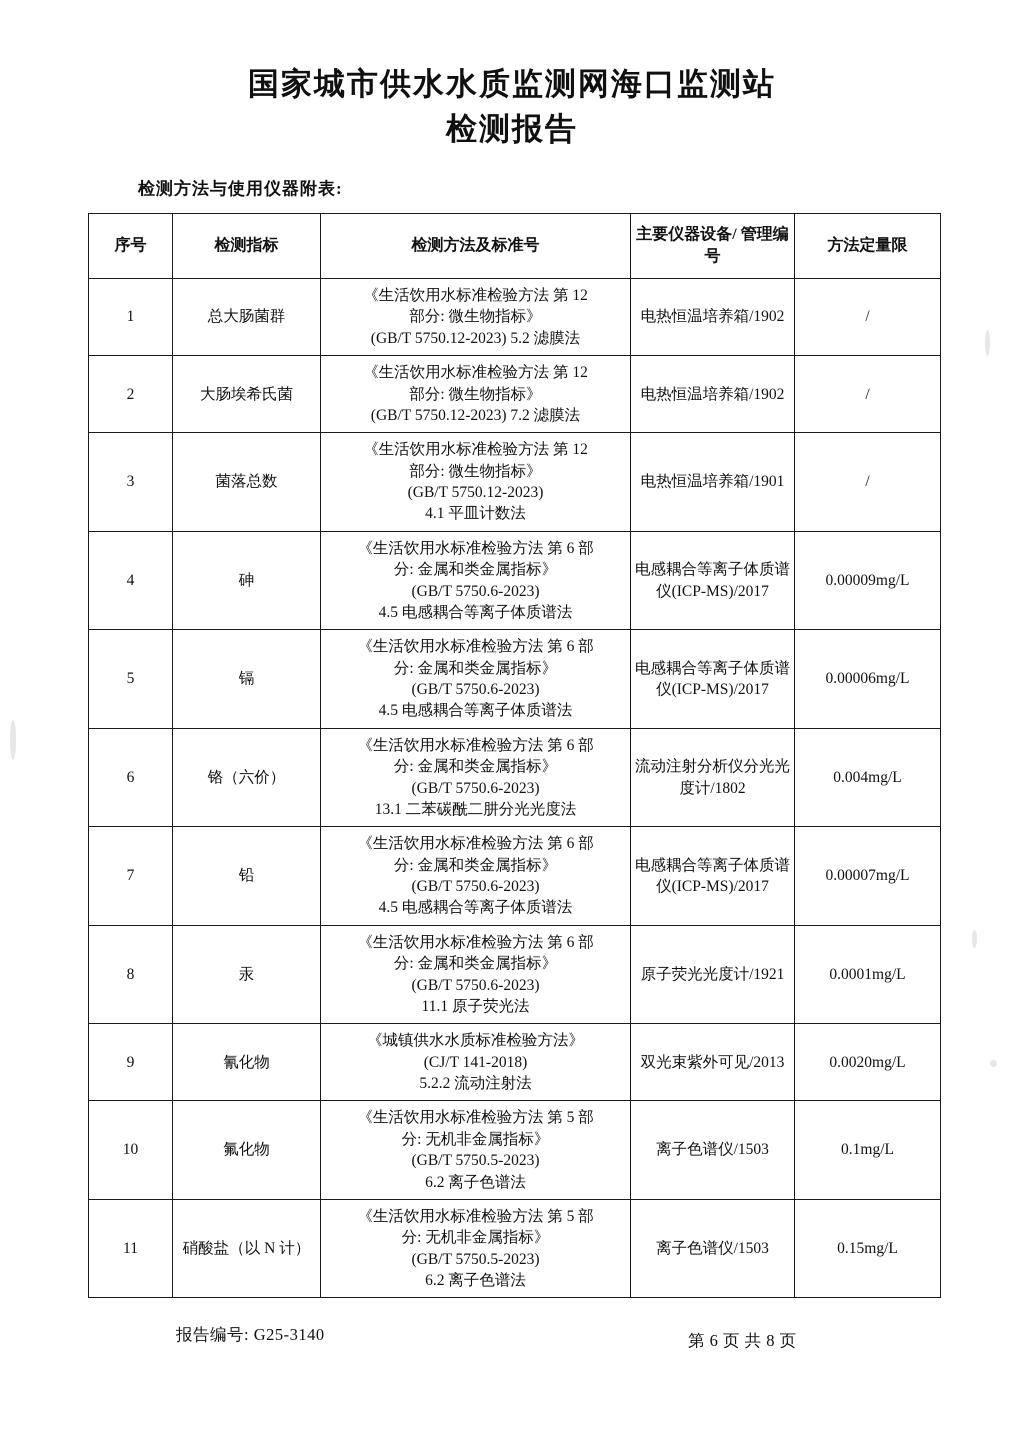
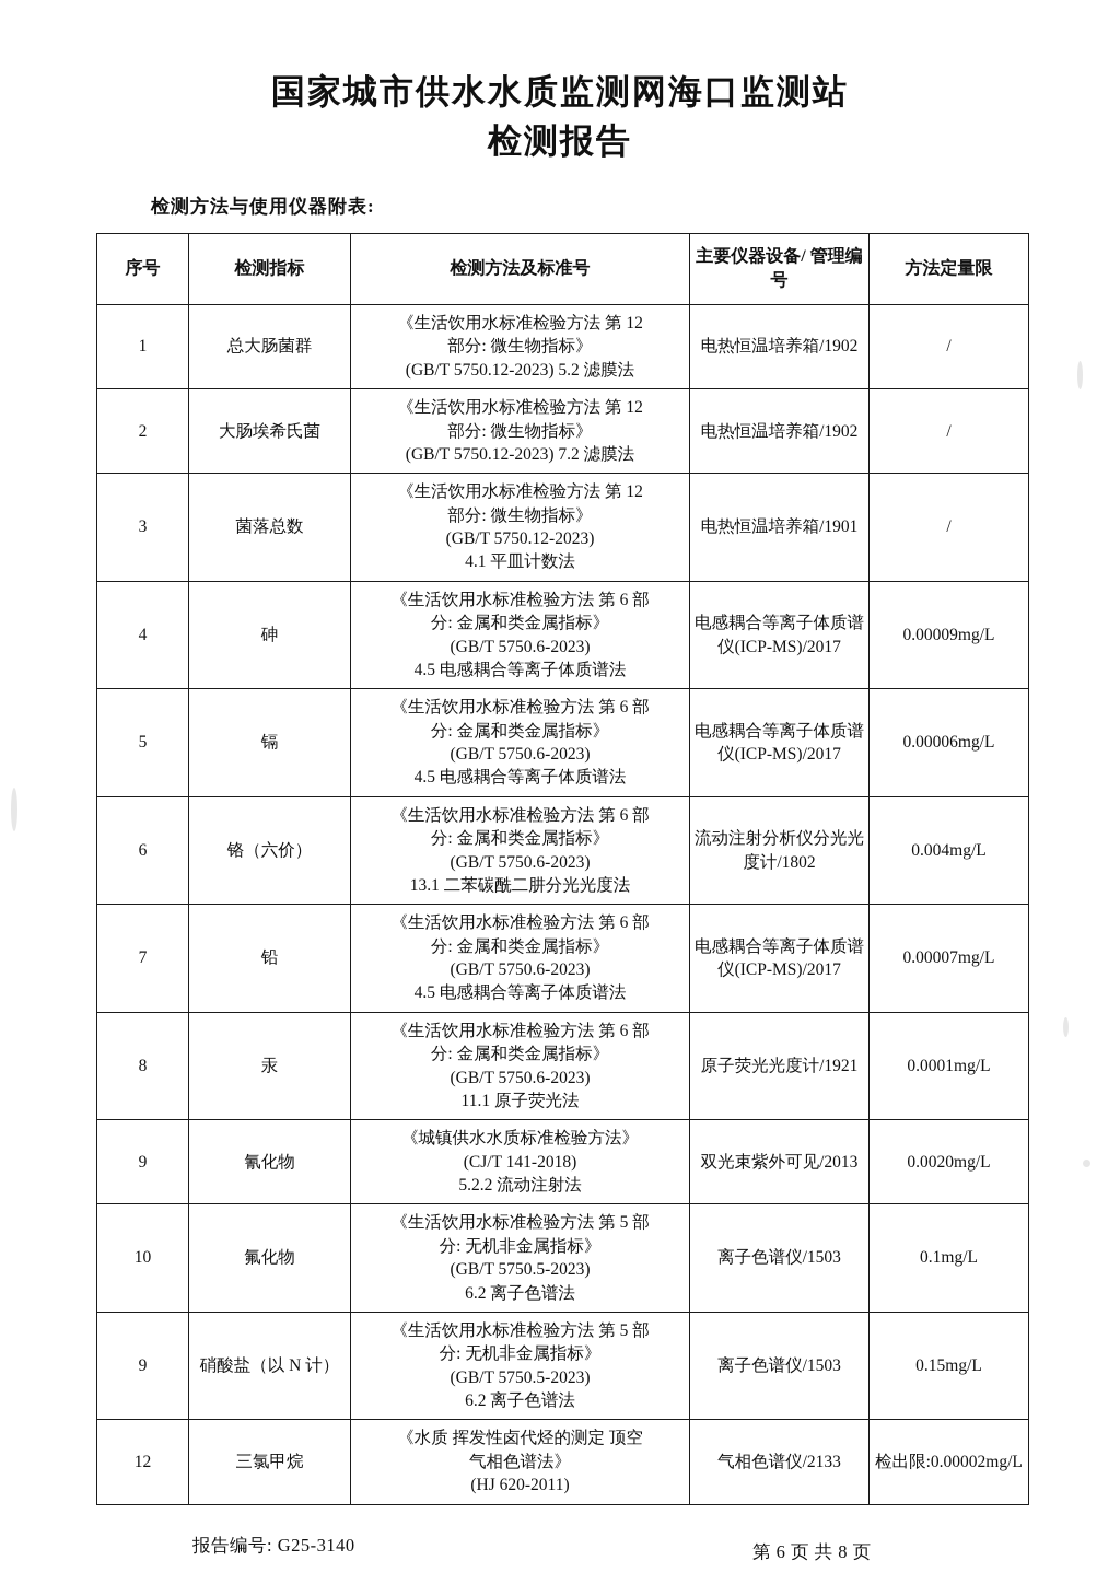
  国家城市供水水质监测网海口监测站
  检测报告
  检测方法与使用仪器附表:
  序号	检测指标	检测方法及标准号	主要仪器设备/ 管理编号	方法定量限
  1	总大肠菌群	《生活饮用水标准检验方法 第 12部分: 微生物指标》(GB/T 5750.12-2023) 5.2 滤膜法	电热恒温培养箱/1902	/
  2	大肠埃希氏菌	《生活饮用水标准检验方法 第 12部分: 微生物指标》(GB/T 5750.12-2023) 7.2 滤膜法	电热恒温培养箱/1902	/
  3	菌落总数	《生活饮用水标准检验方法 第 12部分: 微生物指标》(GB/T 5750.12-2023)4.1 平皿计数法	电热恒温培养箱/1901	/
  4	砷	《生活饮用水标准检验方法 第 6 部分: 金属和类金属指标》(GB/T 5750.6-2023)4.5 电感耦合等离子体质谱法	电感耦合等离子体质谱仪(ICP-MS)/2017	0.00009mg/L
  5	镉	《生活饮用水标准检验方法 第 6 部分: 金属和类金属指标》(GB/T 5750.6-2023)4.5 电感耦合等离子体质谱法	电感耦合等离子体质谱仪(ICP-MS)/2017	0.00006mg/L
  6	铬（六价）	《生活饮用水标准检验方法 第 6 部分: 金属和类金属指标》(GB/T 5750.6-2023)13.1 二苯碳酰二肼分光光度法	流动注射分析仪分光光度计/1802	0.004mg/L
  7	铅	《生活饮用水标准检验方法 第 6 部分: 金属和类金属指标》(GB/T 5750.6-2023)4.5 电感耦合等离子体质谱法	电感耦合等离子体质谱仪(ICP-MS)/2017	0.00007mg/L
  8	汞	《生活饮用水标准检验方法 第 6 部分: 金属和类金属指标》(GB/T 5750.6-2023)11.1 原子荧光法	原子荧光光度计/1921	0.0001mg/L
  9	氰化物	《城镇供水水质标准检验方法》(CJ/T 141-2018)5.2.2 流动注射法	双光束紫外可见/2013	0.0020mg/L
  10	氟化物	《生活饮用水标准检验方法 第 5 部分: 无机非金属指标》(GB/T 5750.5-2023)6.2 离子色谱法	离子色谱仪/1503	0.1mg/L
- 11	硝酸盐（以 N 计）	《生活饮用水标准检验方法 第 5 部分: 无机非金属指标》(GB/T 5750.5-2023)6.2 离子色谱法	离子色谱仪/1503	0.15mg/L
+ 9	硝酸盐（以 N 计）	《生活饮用水标准检验方法 第 5 部分: 无机非金属指标》(GB/T 5750.5-2023)6.2 离子色谱法	离子色谱仪/1503	0.15mg/L
+ 12	三氯甲烷	《水质 挥发性卤代烃的测定 顶空气相色谱法》(HJ 620-2011)	气相色谱仪/2133	检出限:0.00002mg/L
  报告编号: G25-3140
  第 6 页 共 8 页
